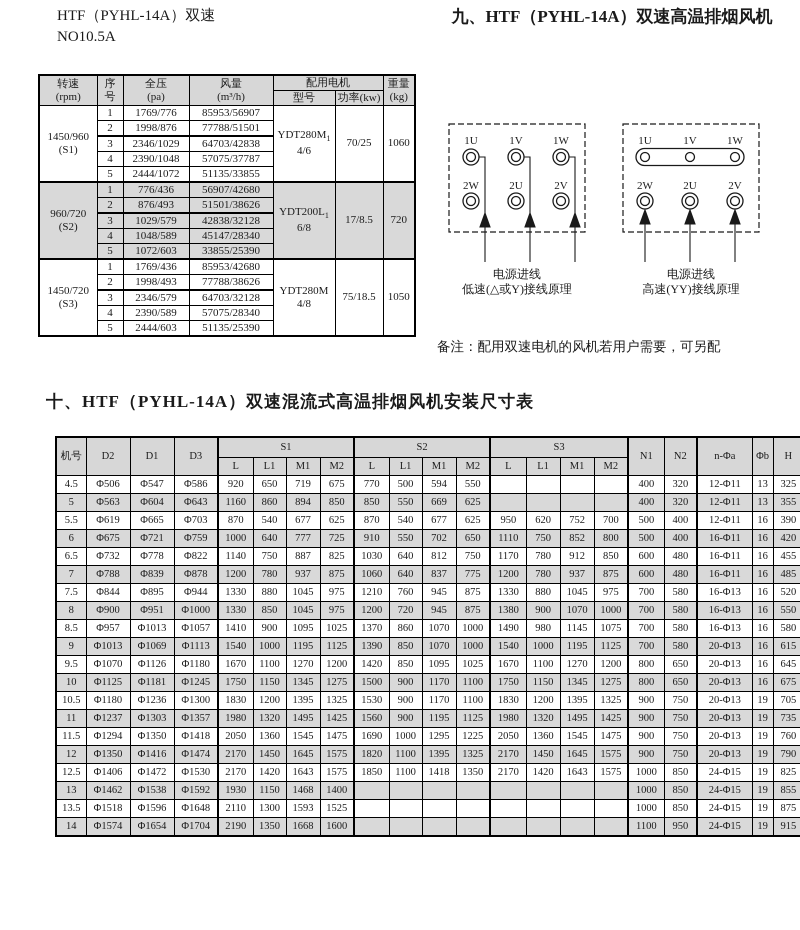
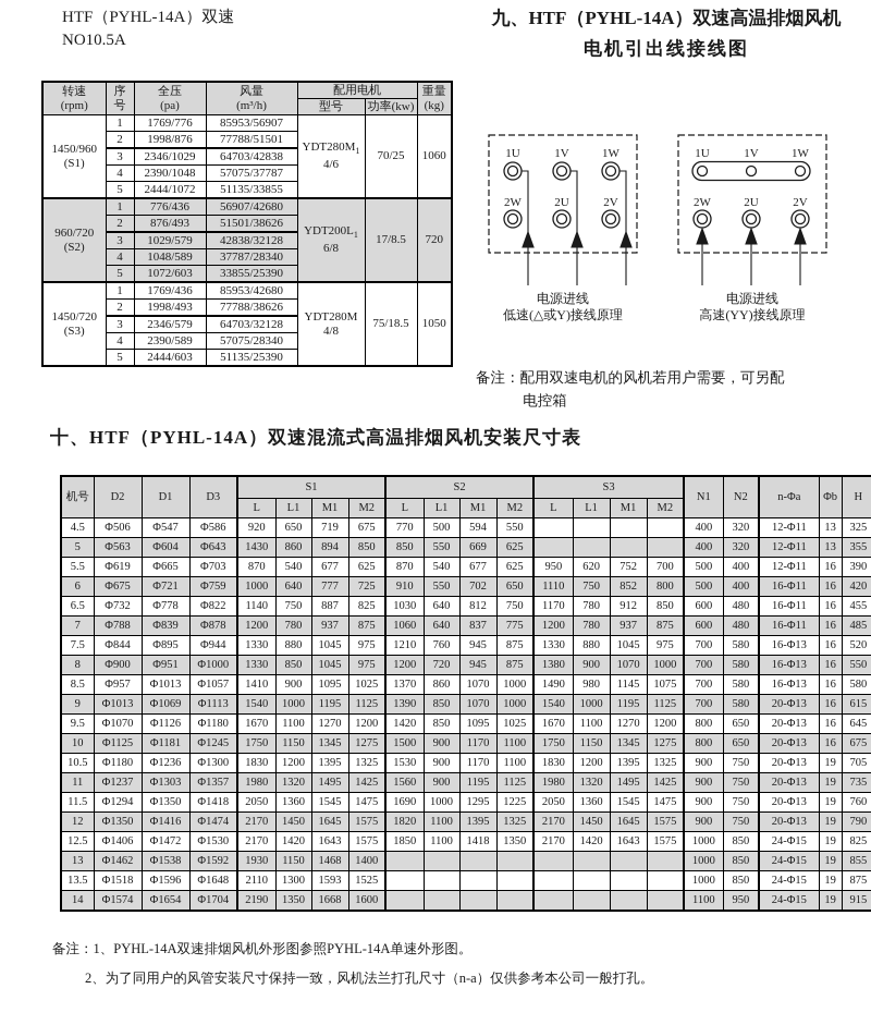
  HTF（PYHL-14A）双速
  NO10.5A
  九、HTF（PYHL-14A）双速高温排烟风机
+ 电机引出线接线图
  转速 (rpm)	序 号	全压 (pa)	风量 (m³/h)	配用电机	重量 (kg)
  型号	功率(kw)
  1450/960(S1)	1	1769/776	85953/56907	YDT280M14/6	70/25	1060
  2	1998/876	77788/51501
  3	2346/1029	64703/42838
  4	2390/1048	57075/37787
  5	2444/1072	51135/33855
  960/720(S2)	1	776/436	56907/42680	YDT200L16/8	17/8.5	720
  2	876/493	51501/38626
  3	1029/579	42838/32128
- 4	1048/589	45147/28340
+ 4	1048/589	37787/28340
  5	1072/603	33855/25390
  1450/720(S3)	1	1769/436	85953/42680	YDT280M4/8	75/18.5	1050
  2	1998/493	77788/38626
  3	2346/579	64703/32128
  4	2390/589	57075/28340
  5	2444/603	51135/25390
  1U
  1V
  1W
  2W
  2U
  2V
  电源进线
  低速(△或Y)接线原理
  1U
  1V
  1W
  2W
  2U
  2V
  电源进线
  高速(YY)接线原理
  备注：配用双速电机的风机若用户需要，可另配
+ 电控箱
  十、HTF（PYHL-14A）双速混流式高温排烟风机安装尺寸表
  机号	D2	D1	D3	S1	S2	S3	N1	N2	n-Φa	Φb	H
  L	L1	M1	M2	L	L1	M1	M2	L	L1	M1	M2
  4.5	Φ506	Φ547	Φ586	920	650	719	675	770	500	594	550					400	320	12-Φ11	13	325
- 5	Φ563	Φ604	Φ643	1160	860	894	850	850	550	669	625					400	320	12-Φ11	13	355
+ 5	Φ563	Φ604	Φ643	1430	860	894	850	850	550	669	625					400	320	12-Φ11	13	355
  5.5	Φ619	Φ665	Φ703	870	540	677	625	870	540	677	625	950	620	752	700	500	400	12-Φ11	16	390
  6	Φ675	Φ721	Φ759	1000	640	777	725	910	550	702	650	1110	750	852	800	500	400	16-Φ11	16	420
  6.5	Φ732	Φ778	Φ822	1140	750	887	825	1030	640	812	750	1170	780	912	850	600	480	16-Φ11	16	455
  7	Φ788	Φ839	Φ878	1200	780	937	875	1060	640	837	775	1200	780	937	875	600	480	16-Φ11	16	485
  7.5	Φ844	Φ895	Φ944	1330	880	1045	975	1210	760	945	875	1330	880	1045	975	700	580	16-Φ13	16	520
  8	Φ900	Φ951	Φ1000	1330	850	1045	975	1200	720	945	875	1380	900	1070	1000	700	580	16-Φ13	16	550
  8.5	Φ957	Φ1013	Φ1057	1410	900	1095	1025	1370	860	1070	1000	1490	980	1145	1075	700	580	16-Φ13	16	580
  9	Φ1013	Φ1069	Φ1113	1540	1000	1195	1125	1390	850	1070	1000	1540	1000	1195	1125	700	580	20-Φ13	16	615
  9.5	Φ1070	Φ1126	Φ1180	1670	1100	1270	1200	1420	850	1095	1025	1670	1100	1270	1200	800	650	20-Φ13	16	645
  10	Φ1125	Φ1181	Φ1245	1750	1150	1345	1275	1500	900	1170	1100	1750	1150	1345	1275	800	650	20-Φ13	16	675
  10.5	Φ1180	Φ1236	Φ1300	1830	1200	1395	1325	1530	900	1170	1100	1830	1200	1395	1325	900	750	20-Φ13	19	705
  11	Φ1237	Φ1303	Φ1357	1980	1320	1495	1425	1560	900	1195	1125	1980	1320	1495	1425	900	750	20-Φ13	19	735
  11.5	Φ1294	Φ1350	Φ1418	2050	1360	1545	1475	1690	1000	1295	1225	2050	1360	1545	1475	900	750	20-Φ13	19	760
  12	Φ1350	Φ1416	Φ1474	2170	1450	1645	1575	1820	1100	1395	1325	2170	1450	1645	1575	900	750	20-Φ13	19	790
  12.5	Φ1406	Φ1472	Φ1530	2170	1420	1643	1575	1850	1100	1418	1350	2170	1420	1643	1575	1000	850	24-Φ15	19	825
  13	Φ1462	Φ1538	Φ1592	1930	1150	1468	1400									1000	850	24-Φ15	19	855
  13.5	Φ1518	Φ1596	Φ1648	2110	1300	1593	1525									1000	850	24-Φ15	19	875
  14	Φ1574	Φ1654	Φ1704	2190	1350	1668	1600									1100	950	24-Φ15	19	915
+ 备注：1、PYHL-14A双速排烟风机外形图参照PYHL-14A单速外形图。
+ 2、为了同用户的风管安装尺寸保持一致，风机法兰打孔尺寸（n-a）仅供参考本公司一般打孔。
